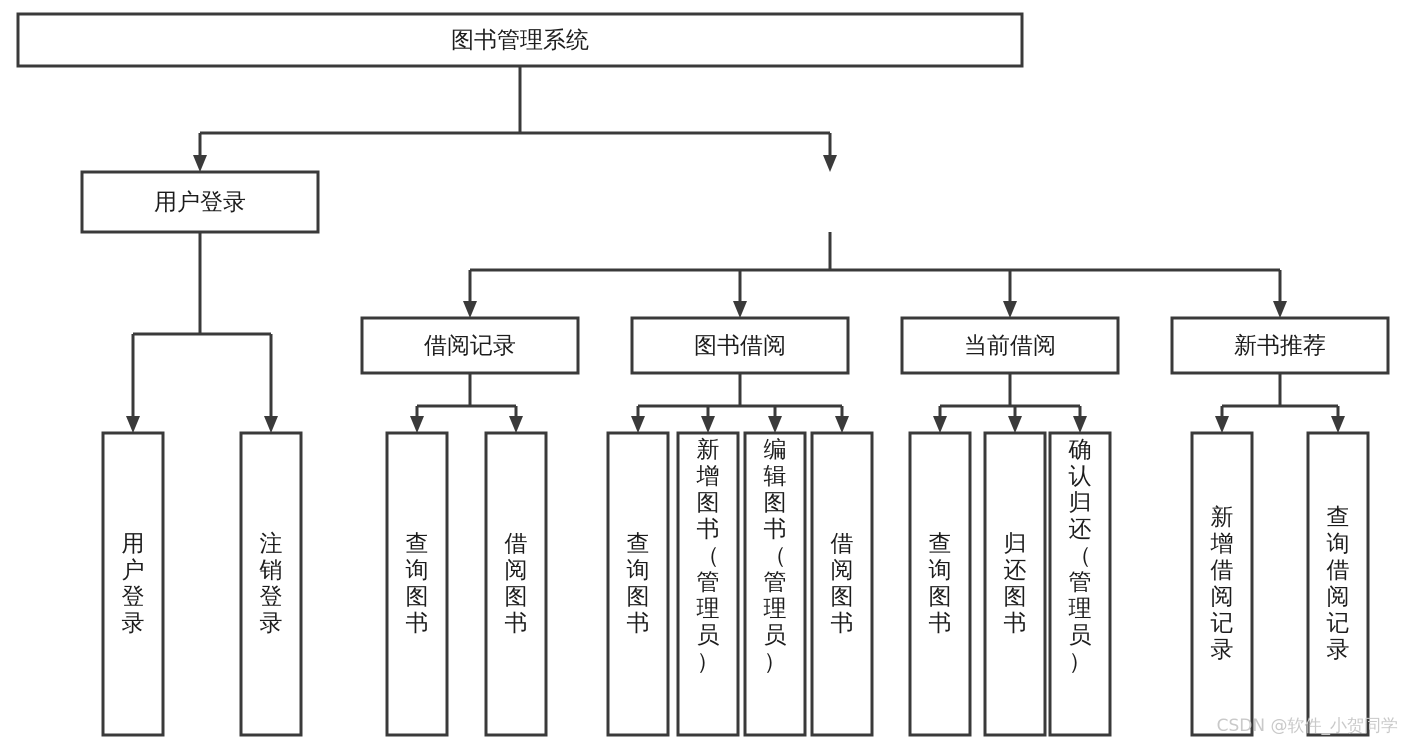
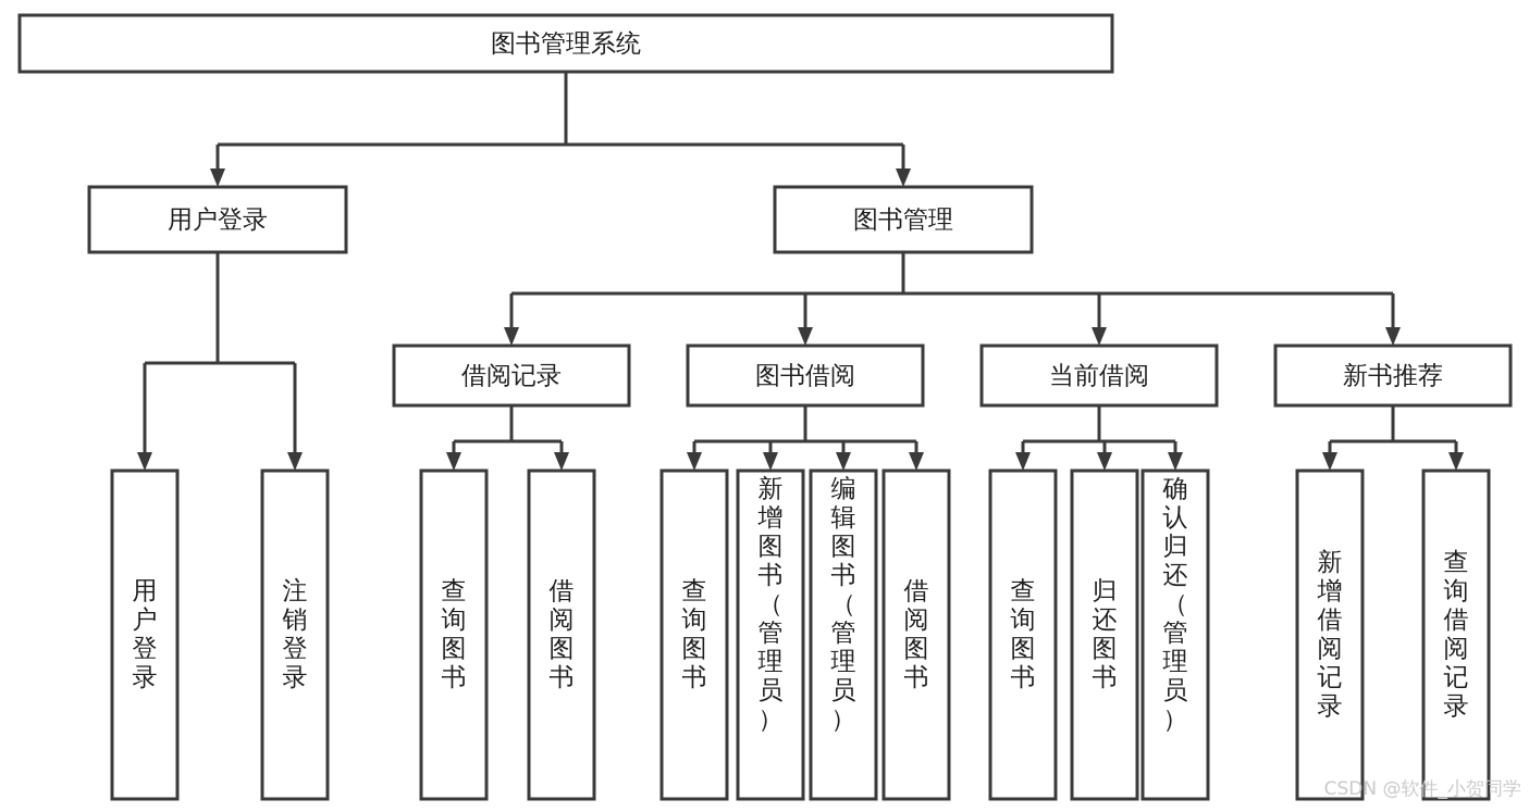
  用户登录
+ 图书管理
  借阅记录
  图书借阅
  当前借阅
  新书推荐
  用户登录
  注销登录
  查询图书
  借阅图书
  查询图书
  新增图书（管理员）
  编辑图书（管理员）
  借阅图书
  查询图书
  归还图书
  确认归还（管理员）
  新增借阅记录
  查询借阅记录
  图书管理系统
  CSDN @软件_小贺同学
